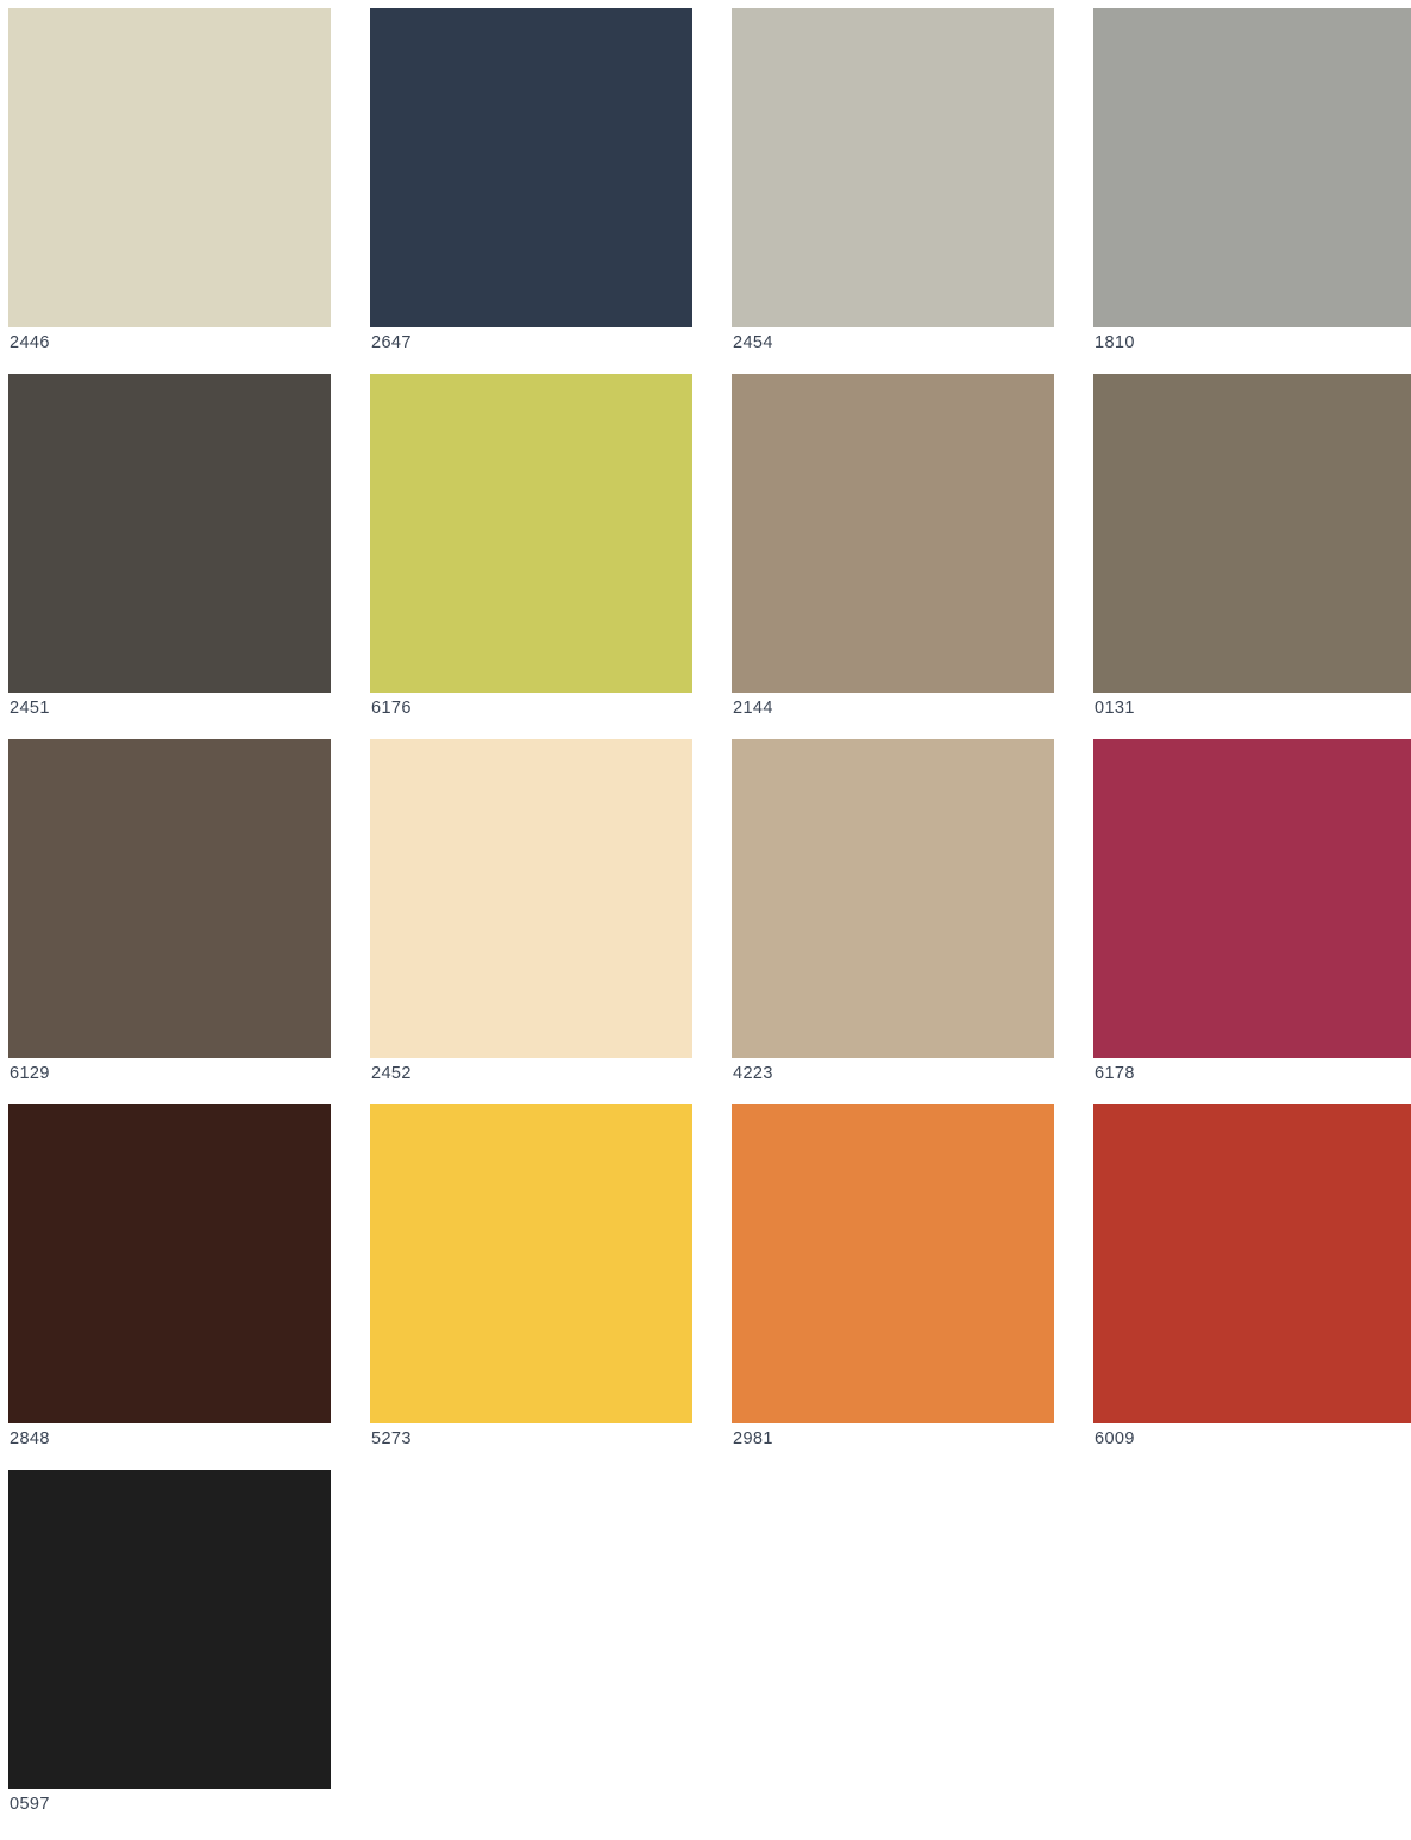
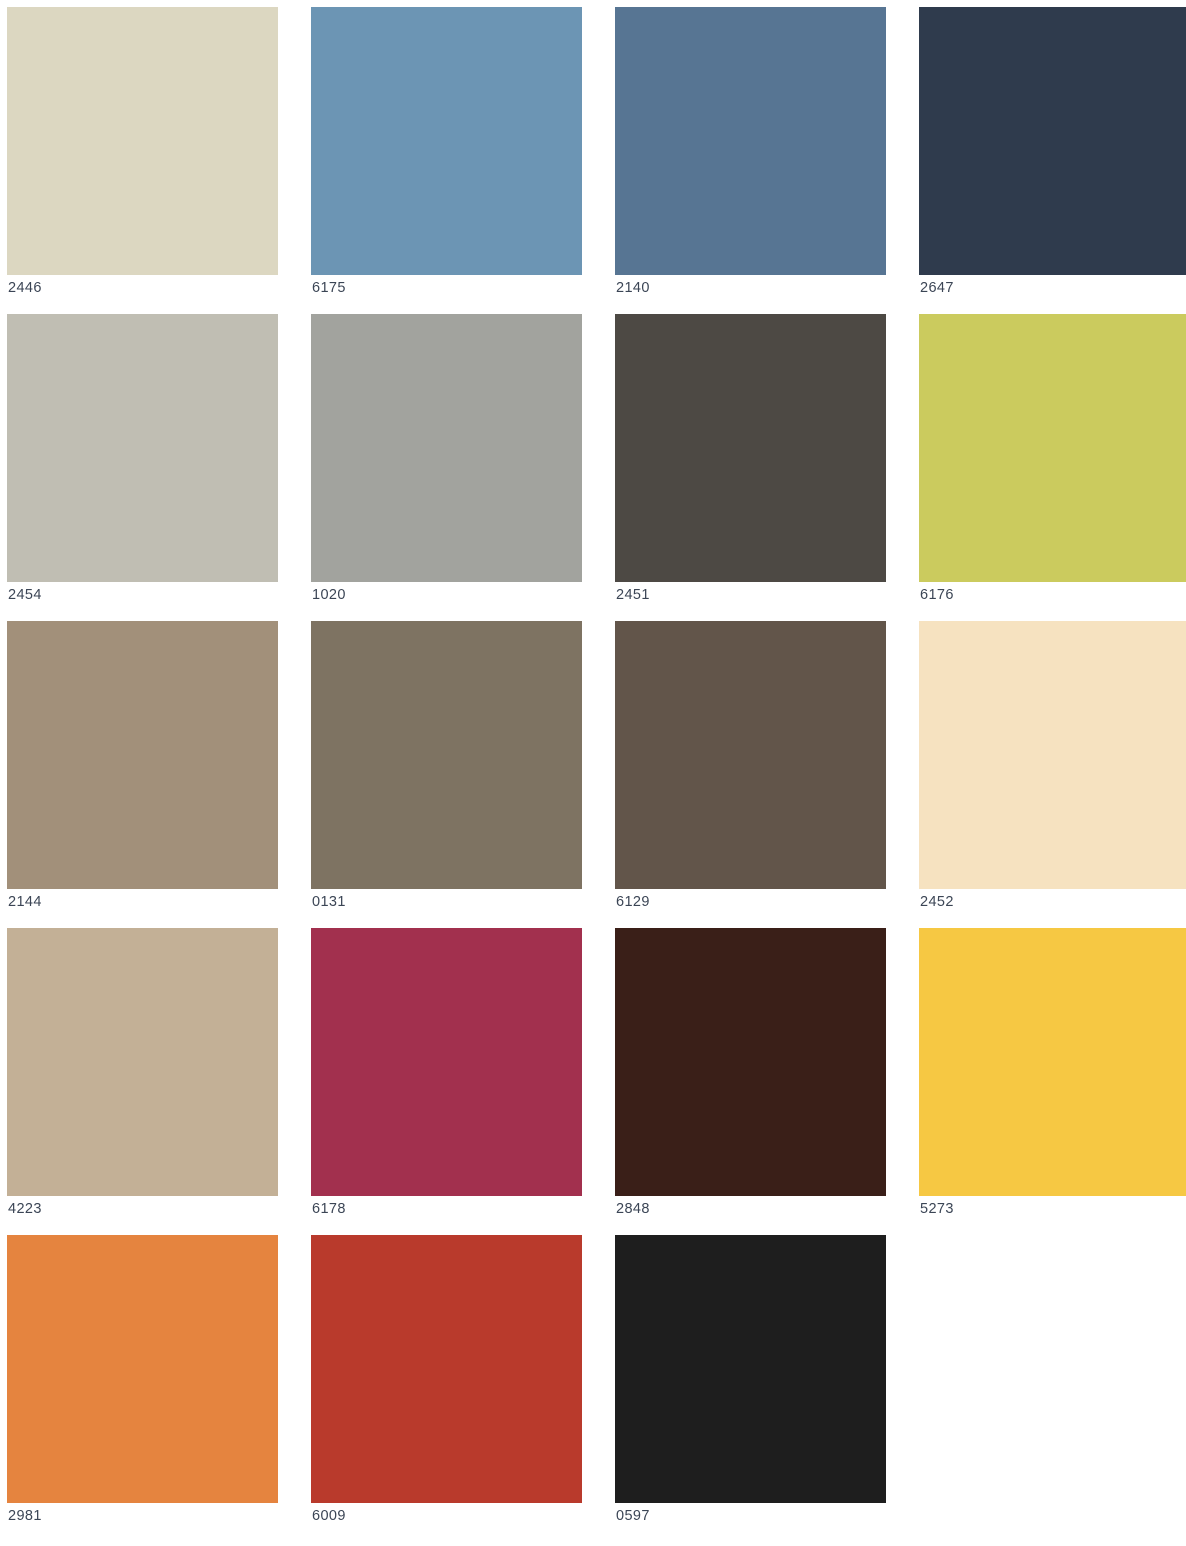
  2446
+ 6175
+ 2140
  2647
  2454
- 1810
+ 1020
  2451
  6176
  2144
  0131
  6129
  2452
  4223
  6178
  2848
  5273
  2981
  6009
  0597
